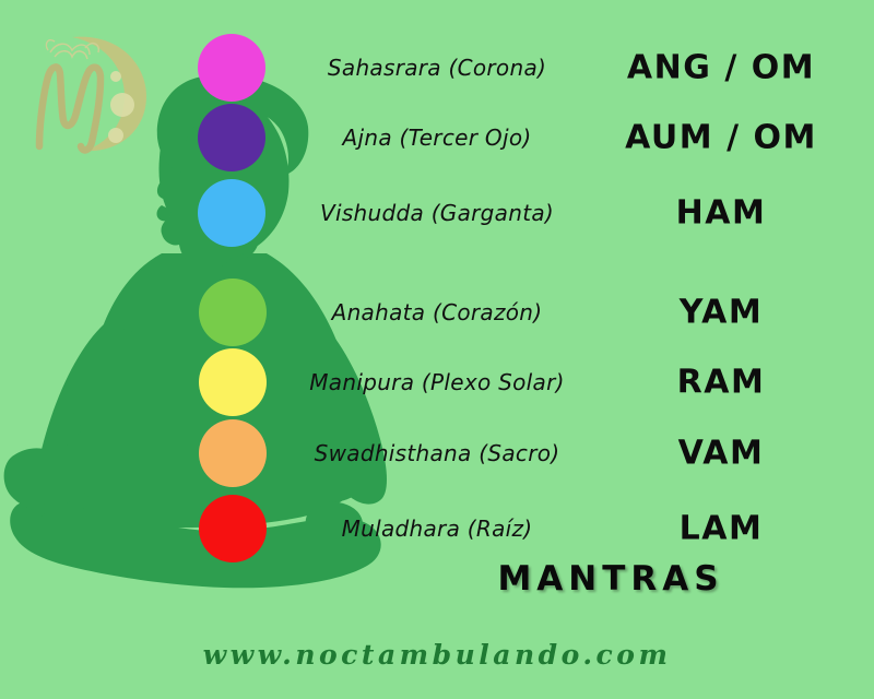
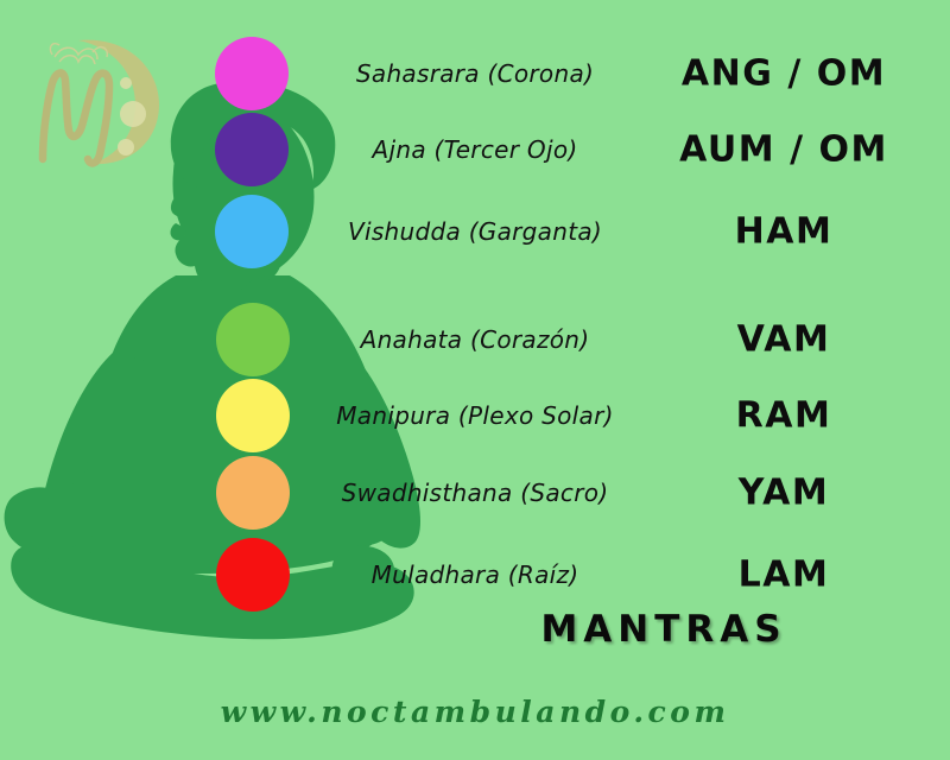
  Sahasrara (Corona)
  Ajna (Tercer Ojo)
  Vishudda (Garganta)
  Anahata (Corazón)
  Manipura (Plexo Solar)
  Swadhisthana (Sacro)
  Muladhara (Raíz)
  ANG / OM
  AUM / OM
  HAM
- YAM
+ VAM
  RAM
- VAM
+ YAM
  LAM
  MANTRAS
  www.noctambulando.com
